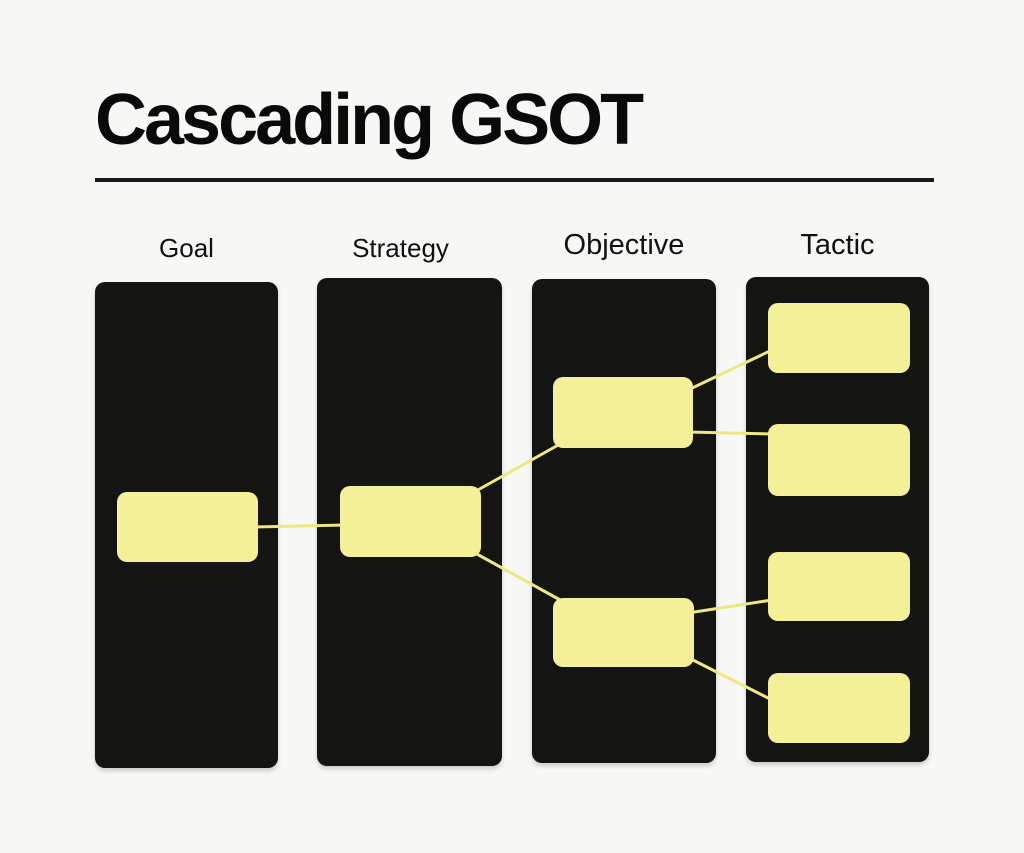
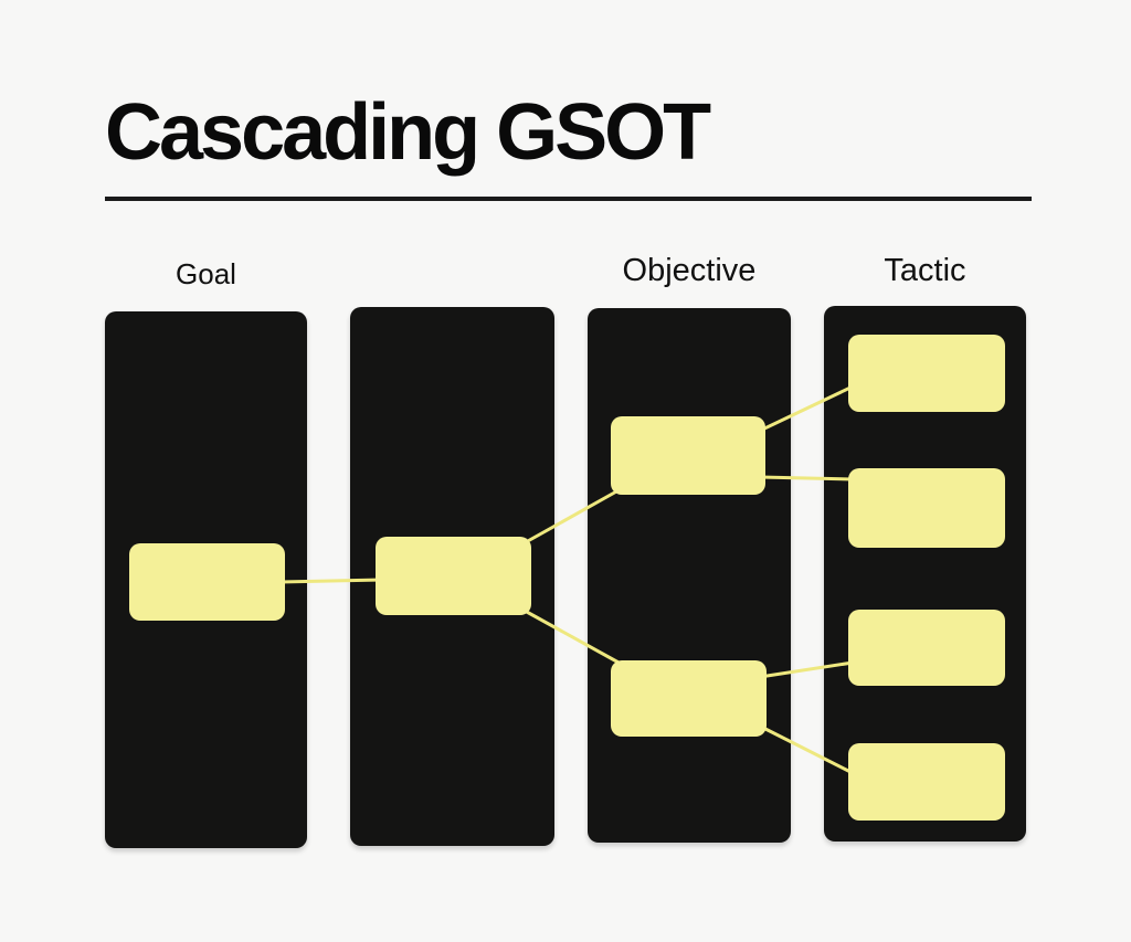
  Cascading GSOT
  Goal
- Strategy
  Objective
  Tactic
